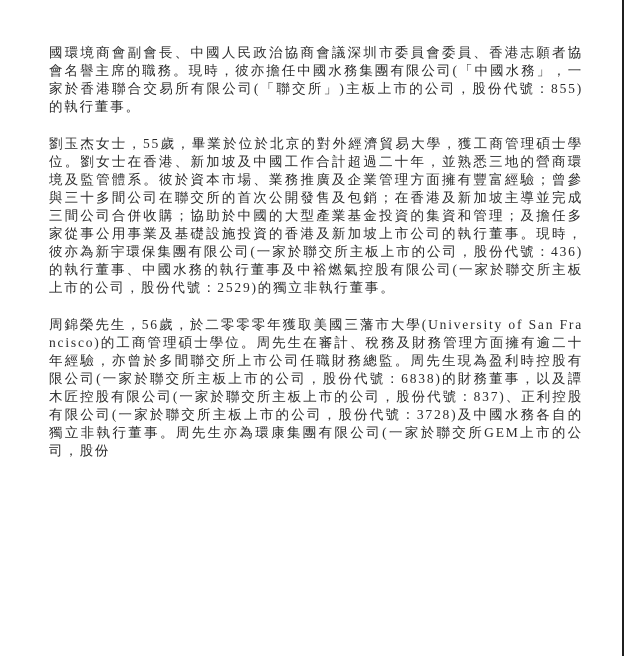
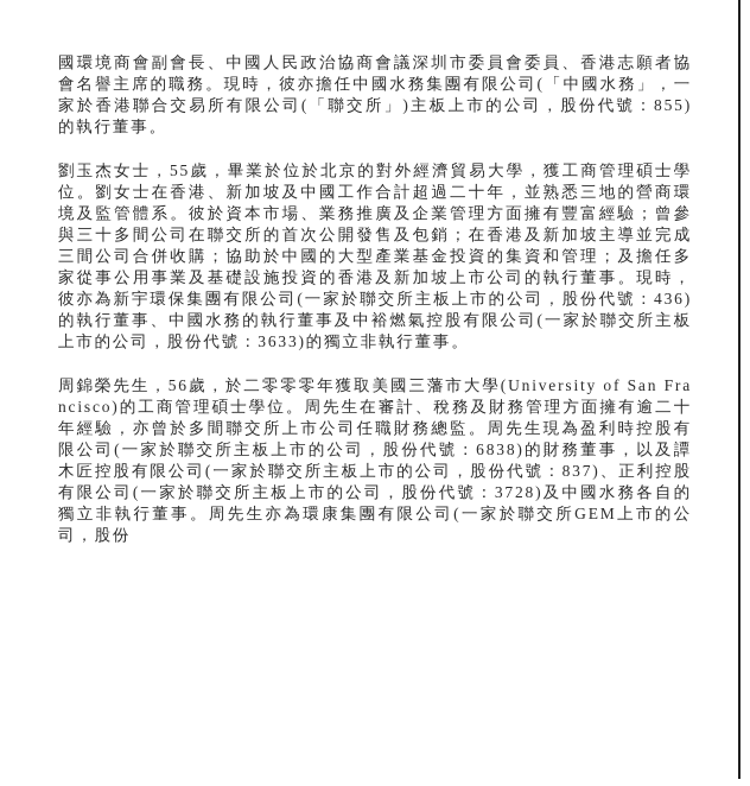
  國環境商會副會長、中國人民政治協商會議深圳市委員會委員、香港志願者協會名譽主席的職務。現時，彼亦擔任中國水務集團有限公司(「中國水務」，一家於香港聯合交易所有限公司(「聯交所」)主板上市的公司，股份代號：855)的執行董事。
- 劉玉杰女士，55歲，畢業於位於北京的對外經濟貿易大學，獲工商管理碩士學位。劉女士在香港、新加坡及中國工作合計超過二十年，並熟悉三地的營商環境及監管體系。彼於資本市場、業務推廣及企業管理方面擁有豐富經驗；曾參與三十多間公司在聯交所的首次公開發售及包銷；在香港及新加坡主導並完成三間公司合併收購；協助於中國的大型產業基金投資的集資和管理；及擔任多家從事公用事業及基礎設施投資的香港及新加坡上市公司的執行董事。現時，彼亦為新宇環保集團有限公司(一家於聯交所主板上市的公司，股份代號：436)的執行董事、中國水務的執行董事及中裕燃氣控股有限公司(一家於聯交所主板上市的公司，股份代號：2529)的獨立非執行董事。
+ 劉玉杰女士，55歲，畢業於位於北京的對外經濟貿易大學，獲工商管理碩士學位。劉女士在香港、新加坡及中國工作合計超過二十年，並熟悉三地的營商環境及監管體系。彼於資本市場、業務推廣及企業管理方面擁有豐富經驗；曾參與三十多間公司在聯交所的首次公開發售及包銷；在香港及新加坡主導並完成三間公司合併收購；協助於中國的大型產業基金投資的集資和管理；及擔任多家從事公用事業及基礎設施投資的香港及新加坡上市公司的執行董事。現時，彼亦為新宇環保集團有限公司(一家於聯交所主板上市的公司，股份代號：436)的執行董事、中國水務的執行董事及中裕燃氣控股有限公司(一家於聯交所主板上市的公司，股份代號：3633)的獨立非執行董事。
  周錦榮先生，56歲，於二零零零年獲取美國三藩市大學(University of San Francisco)的工商管理碩士學位。周先生在審計、稅務及財務管理方面擁有逾二十年經驗，亦曾於多間聯交所上市公司任職財務總監。周先生現為盈利時控股有限公司(一家於聯交所主板上市的公司，股份代號：6838)的財務董事，以及譚木匠控股有限公司(一家於聯交所主板上市的公司，股份代號：837)、正利控股有限公司(一家於聯交所主板上市的公司，股份代號：3728)及中國水務各自的獨立非執行董事。周先生亦為環康集團有限公司(一家於聯交所GEM上市的公司，股份
